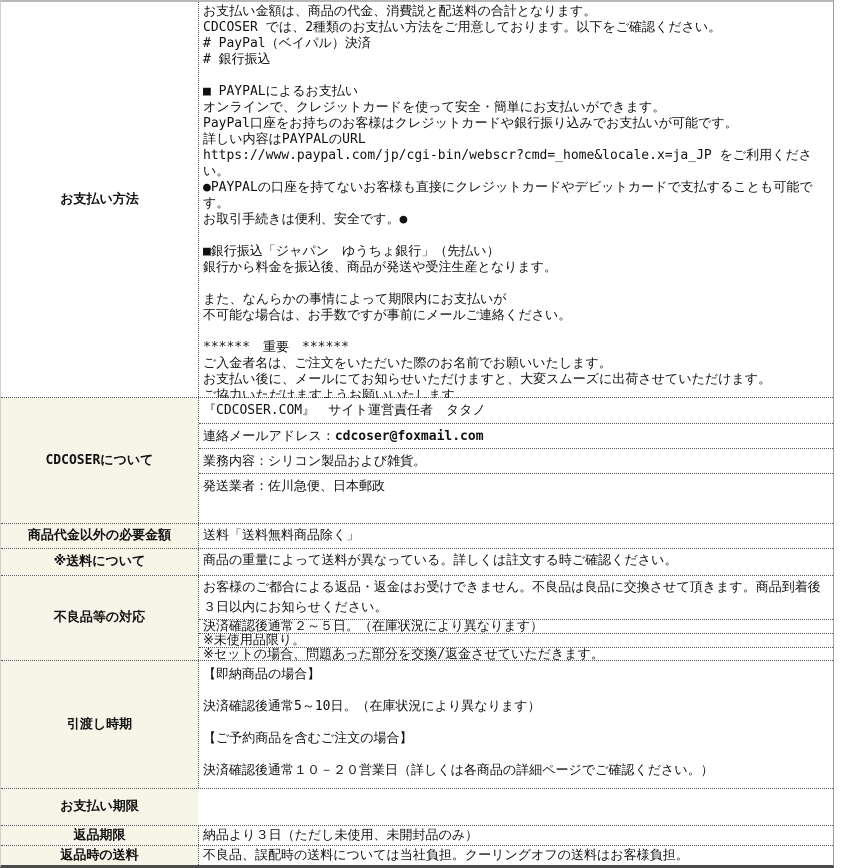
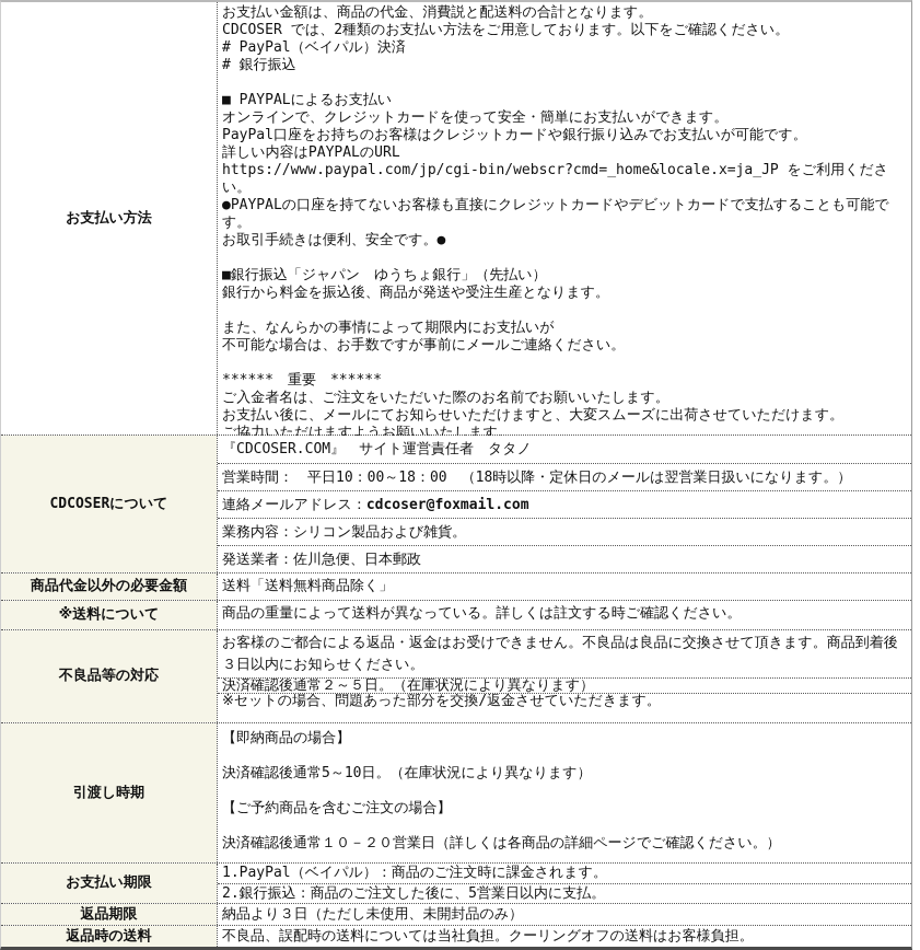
  お支払い方法
  お支払い金額は、商品の代金、消費説と配送料の合計となります。
  CDCOSER では、2種類のお支払い方法をご用意しております。以下をご確認ください。
  # PayPal（ベイパル）決済
  # 銀行振込
  ■ PAYPALによるお支払い
  オンラインで、クレジットカードを使って安全・簡単にお支払いができます。
  PayPal口座をお持ちのお客様はクレジットカードや銀行振り込みでお支払いが可能です。
  詳しい内容はPAYPALのURL
  https://www.paypal.com/jp/cgi-bin/webscr?cmd=_home&locale.x=ja_JP をご利用ください。
  ●PAYPALの口座を持てないお客様も直接にクレジットカードやデビットカードで支払することも可能です。
  お取引手続きは便利、安全です。●
  ■銀行振込「ジャパン ゆうちょ銀行」（先払い）
  銀行から料金を振込後、商品が発送や受注生産となります。
  また、なんらかの事情によって期限内にお支払いが
  不可能な場合は、お手数ですが事前にメールご連絡ください。
  ****** 重要 ******
  ご入金者名は、ご注文をいただいた際のお名前でお願いいたします。
  お支払い後に、メールにてお知らせいただけますと、大変スムーズに出荷させていただけます。
  ご協力いただけますようお願いいたします。
  CDCOSERについて
  『CDCOSER.COM』 サイト運営責任者 タタノ
+ 営業時間： 平日10：00～18：00 （18時以降・定休日のメールは翌営業日扱いになります。）
  連絡メールアドレス：cdcoser@foxmail.com
  業務内容：シリコン製品および雑貨。
  発送業者：佐川急便、日本郵政
  商品代金以外の必要金額
  送料「送料無料商品除く」
  ※送料について
  商品の重量によって送料が異なっている。詳しくは註文する時ご確認ください。
  不良品等の対応
  お客様のご都合による返品・返金はお受けできません。不良品は良品に交換させて頂きます。商品到着後３日以内にお知らせください。
  決済確認後通常２～５日。（在庫状況により異なります）
- ※未使用品限り。
  ※セットの場合、問題あった部分を交換/返金させていただきます。
  引渡し時期
  【即納商品の場合】
  決済確認後通常5～10日。（在庫状況により異なります）
  【ご予約商品を含むご注文の場合】
  決済確認後通常１０－２０営業日（詳しくは各商品の詳細ページでご確認ください。）
  お支払い期限
+ 1.PayPal（ベイパル）：商品のご注文時に課金されます。
+ 2.銀行振込：商品のご注文した後に、5営業日以内に支払。
  返品期限
  納品より３日（ただし未使用、未開封品のみ）
  返品時の送料
  不良品、誤配時の送料については当社負担。クーリングオフの送料はお客様負担。
